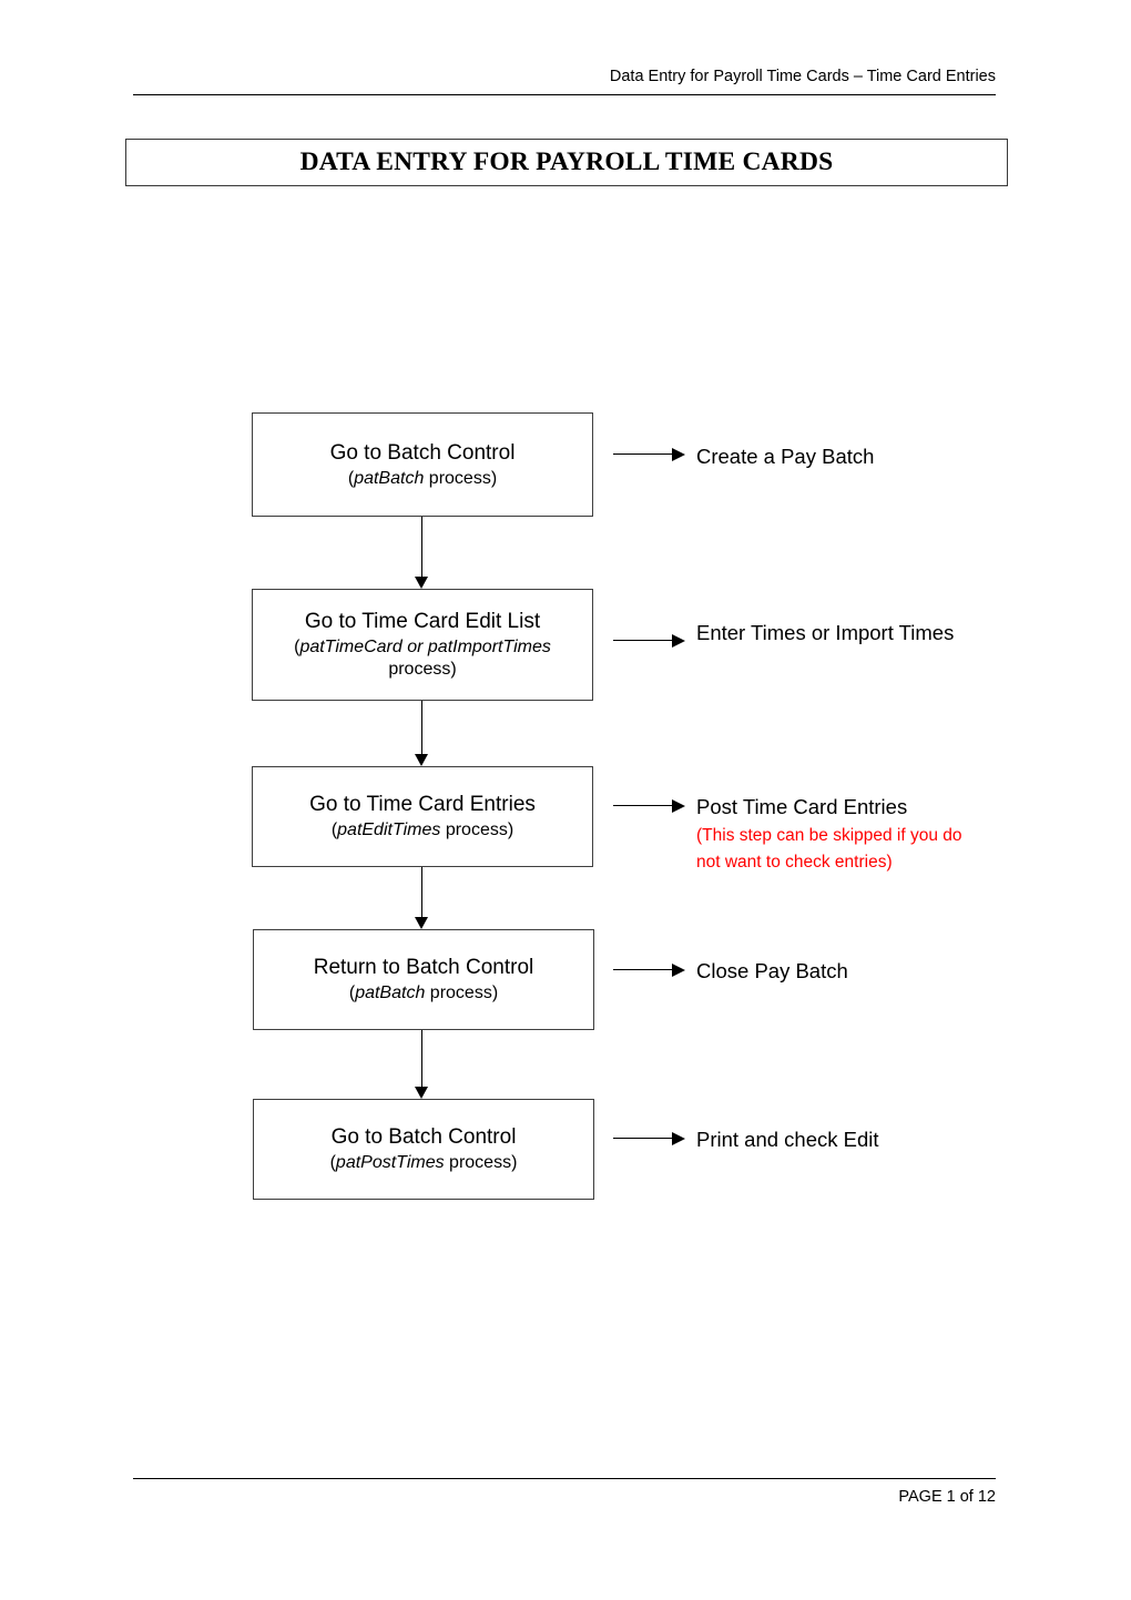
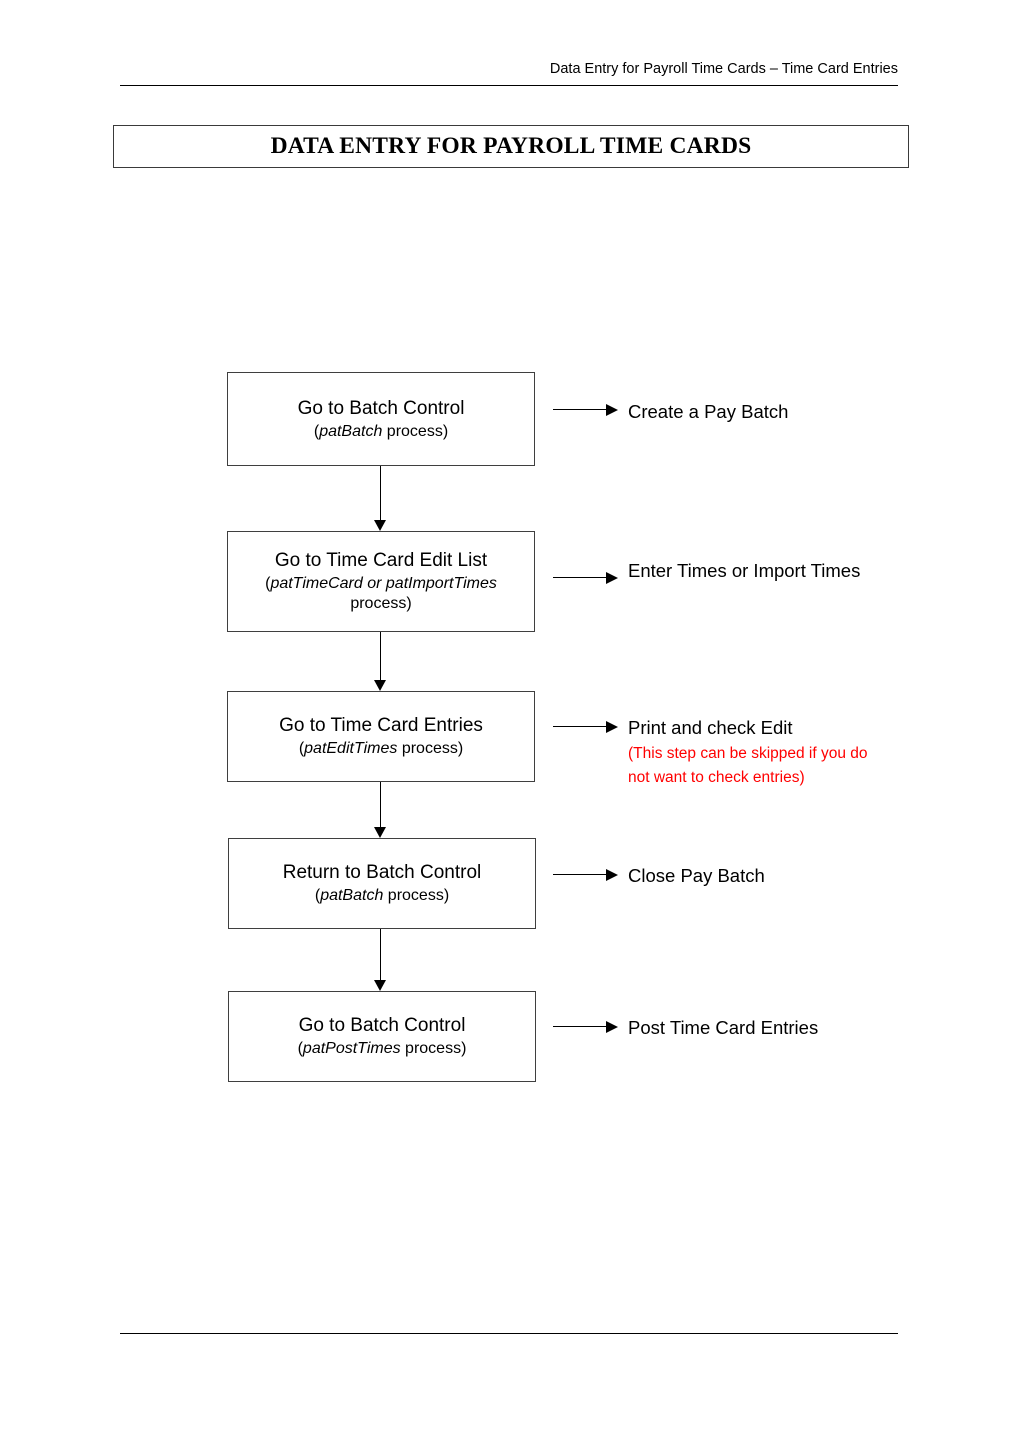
  Data Entry for Payroll Time Cards – Time Card Entries
  DATA ENTRY FOR PAYROLL TIME CARDS
  Go to Batch Control
  (patBatch process)
  Go to Time Card Edit List
  (patTimeCard or patImportTimes process)
  Go to Time Card Entries
  (patEditTimes process)
  Return to Batch Control
  (patBatch process)
  Go to Batch Control
  (patPostTimes process)
  Create a Pay Batch
  Enter Times or Import Times
- Post Time Card Entries
+ Print and check Edit
  (This step can be skipped if you do not want to check entries)
  Close Pay Batch
- Print and check Edit
+ Post Time Card Entries
- PAGE 1 of 12
